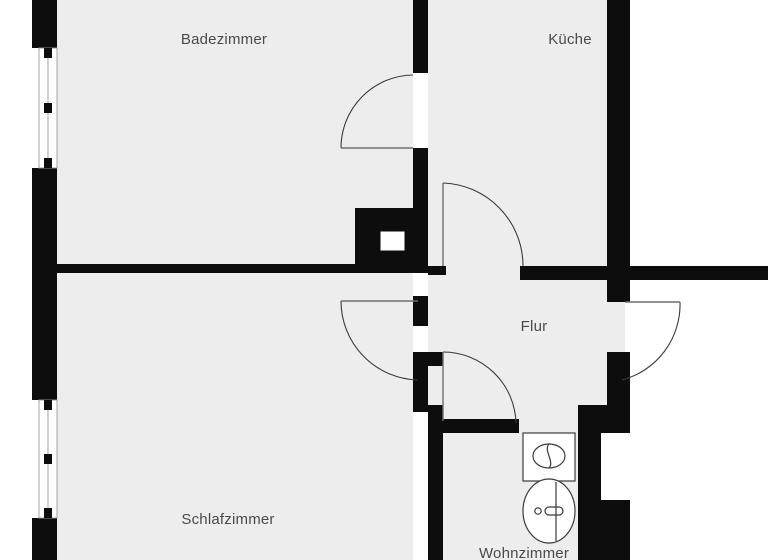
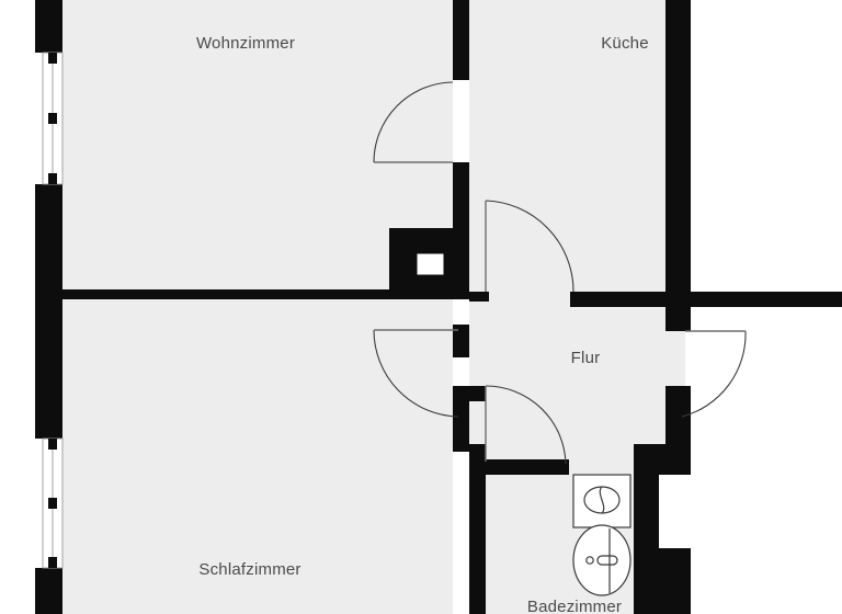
- Badezimmer
+ Wohnzimmer
  Küche
  Flur
  Schlafzimmer
- Wohnzimmer
+ Badezimmer
